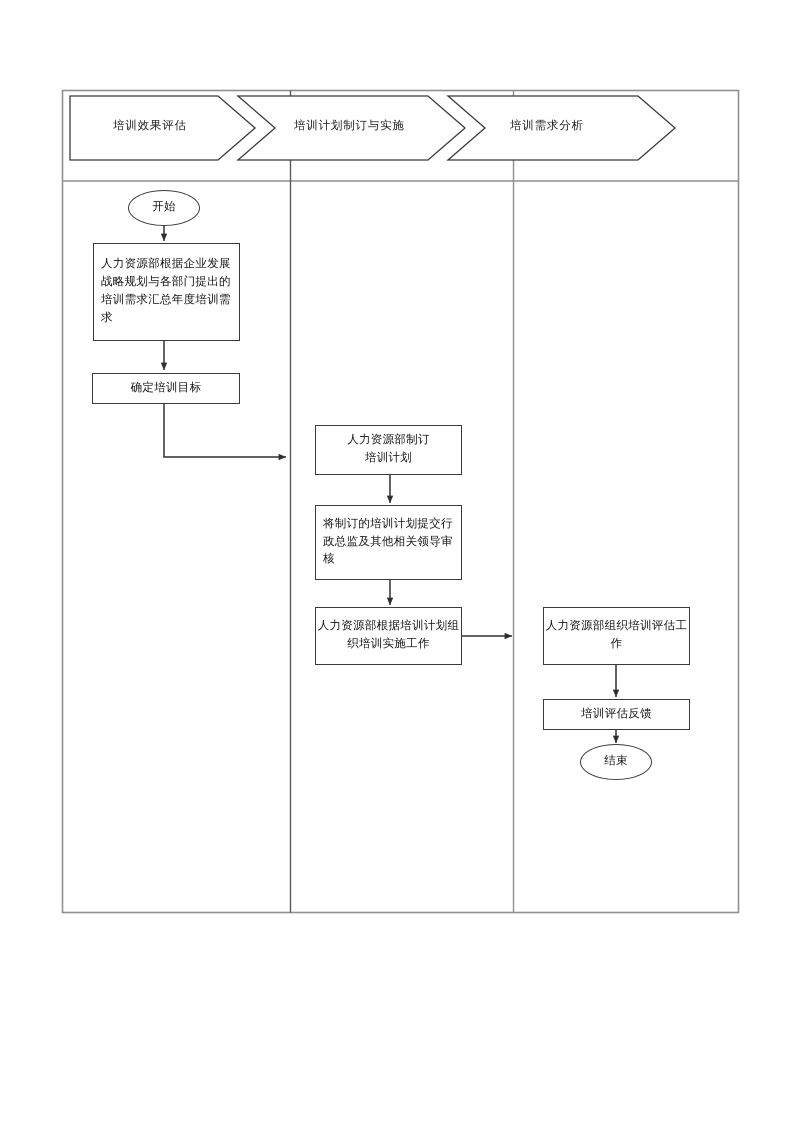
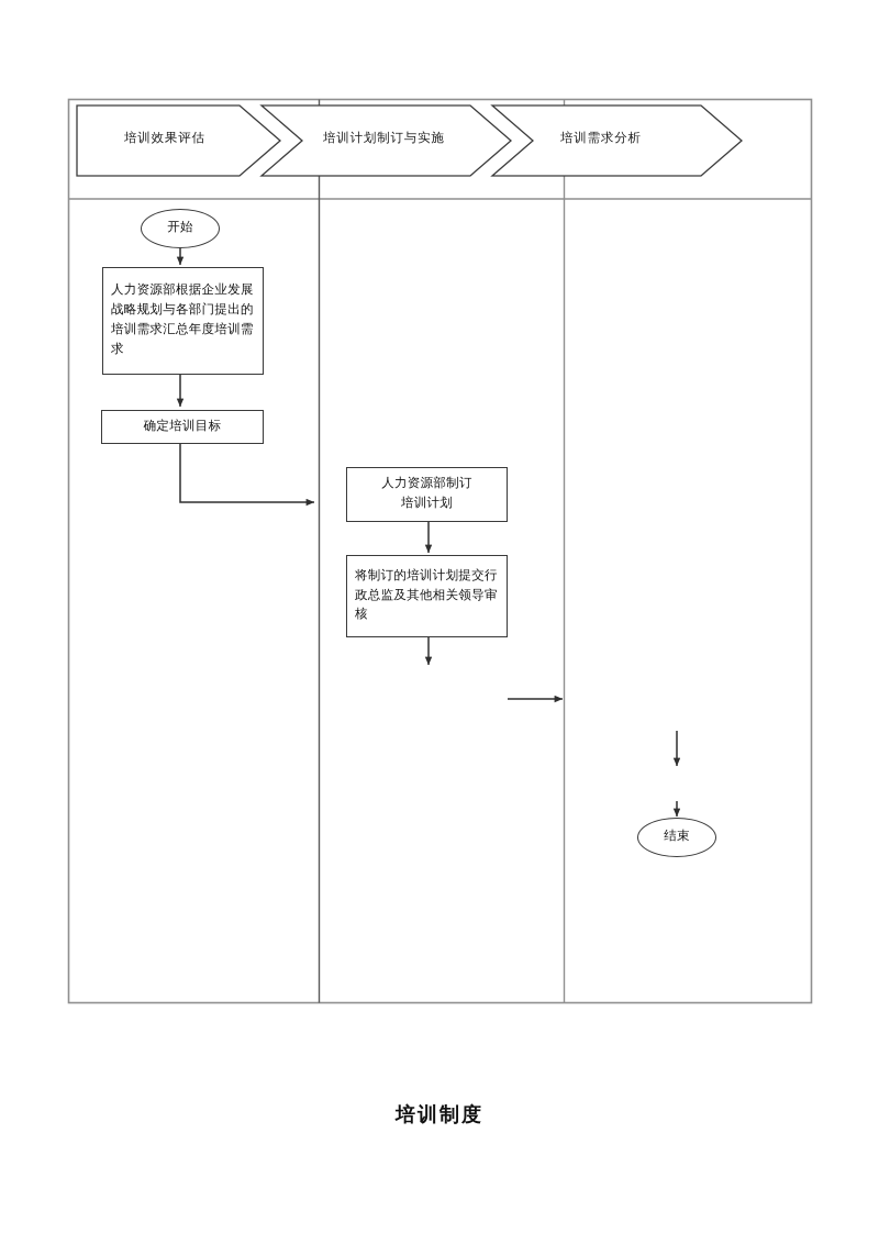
  培训效果评估
  培训计划制订与实施
  培训需求分析
  开始
  人力资源部根据企业发展战略规划与各部门提出的培训需求汇总年度培训需求
  确定培训目标
  人力资源部制订
  培训计划
  将制订的培训计划提交行政总监及其他相关领导审核
- 人力资源部根据培训计划组织培训实施工作
- 人力资源部组织培训评估工作
- 培训评估反馈
  结束
+ 培训制度
